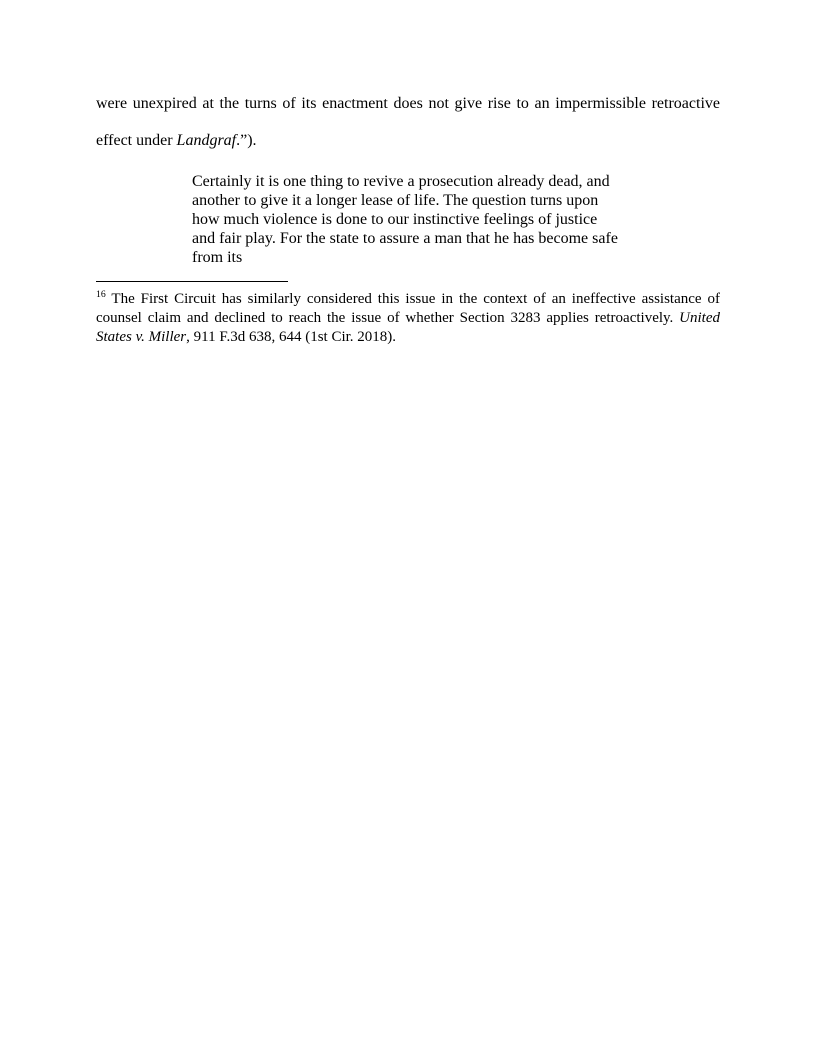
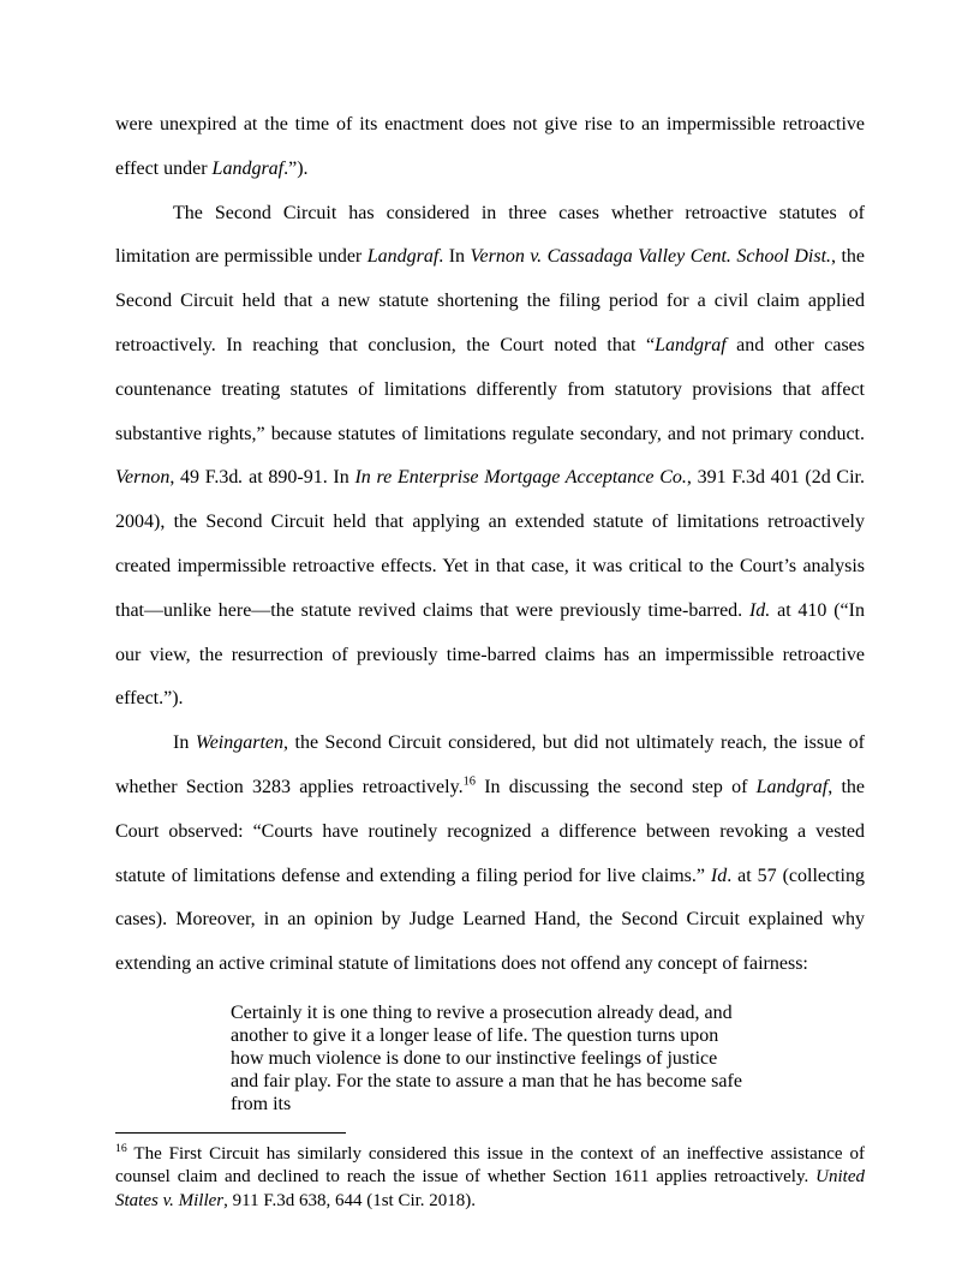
- were unexpired at the turns of its enactment does not give rise to an impermissible retroactive effect under Landgraf.”).
+ were unexpired at the time of its enactment does not give rise to an impermissible retroactive effect under Landgraf.”).
+ The Second Circuit has considered in three cases whether retroactive statutes of limitation are permissible under Landgraf. In Vernon v. Cassadaga Valley Cent. School Dist., the Second Circuit held that a new statute shortening the filing period for a civil claim applied retroactively. In reaching that conclusion, the Court noted that “Landgraf and other cases countenance treating statutes of limitations differently from statutory provisions that affect substantive rights,” because statutes of limitations regulate secondary, and not primary conduct. Vernon, 49 F.3d. at 890-91. In In re Enterprise Mortgage Acceptance Co., 391 F.3d 401 (2d Cir. 2004), the Second Circuit held that applying an extended statute of limitations retroactively created impermissible retroactive effects. Yet in that case, it was critical to the Court’s analysis that—unlike here—the statute revived claims that were previously time-barred. Id. at 410 (“In our view, the resurrection of previously time-barred claims has an impermissible retroactive effect.”).
+ In Weingarten, the Second Circuit considered, but did not ultimately reach, the issue of whether Section 3283 applies retroactively.16 In discussing the second step of Landgraf, the Court observed: “Courts have routinely recognized a difference between revoking a vested statute of limitations defense and extending a filing period for live claims.” Id. at 57 (collecting cases). Moreover, in an opinion by Judge Learned Hand, the Second Circuit explained why extending an active criminal statute of limitations does not offend any concept of fairness:
  Certainly it is one thing to revive a prosecution already dead, and another to give it a longer lease of life. The question turns upon how much violence is done to our instinctive feelings of justice and fair play. For the state to assure a man that he has become safe from its
- 16 The First Circuit has similarly considered this issue in the context of an ineffective assistance of counsel claim and declined to reach the issue of whether Section 3283 applies retroactively. United States v. Miller, 911 F.3d 638, 644 (1st Cir. 2018).
+ 16 The First Circuit has similarly considered this issue in the context of an ineffective assistance of counsel claim and declined to reach the issue of whether Section 1611 applies retroactively. United States v. Miller, 911 F.3d 638, 644 (1st Cir. 2018).
